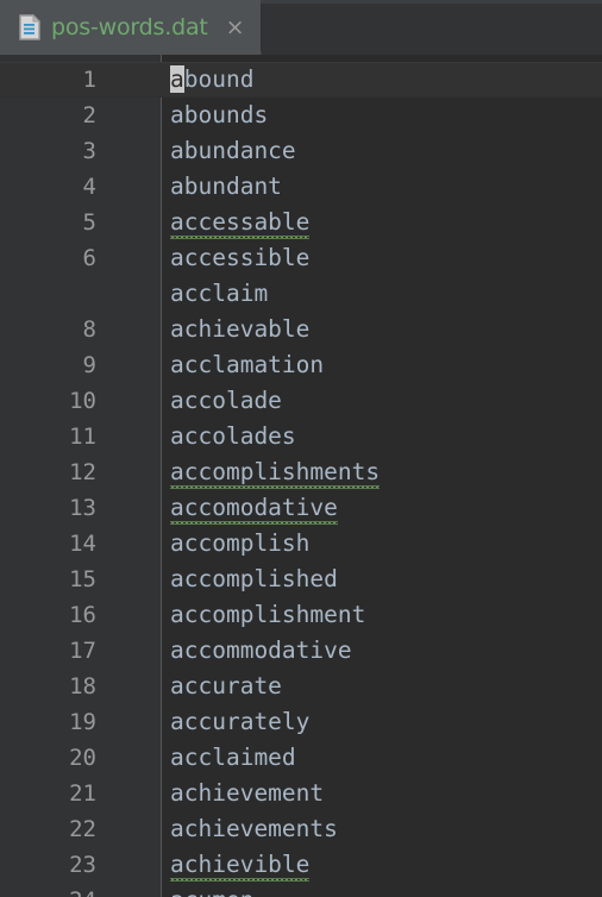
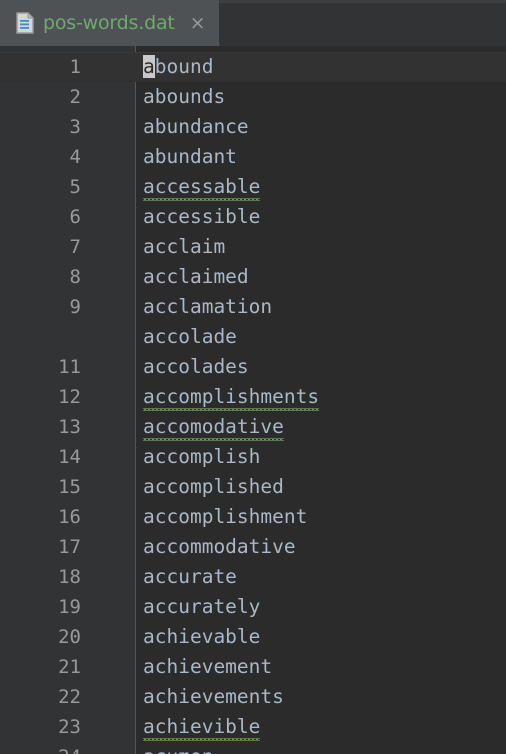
  pos-words.dat
  ×
  1
  abound
  2
  abounds
  3
  abundance
  4
  abundant
  5
  accessable
  6
  accessible
+ 7
  acclaim
  8
- achievable
+ acclaimed
  9
  acclamation
- 10
  accolade
  11
  accolades
  12
  accomplishments
  13
  accomodative
  14
  accomplish
  15
  accomplished
  16
  accomplishment
  17
  accommodative
  18
  accurate
  19
  accurately
  20
- acclaimed
+ achievable
  21
  achievement
  22
  achievements
  23
  achievible
